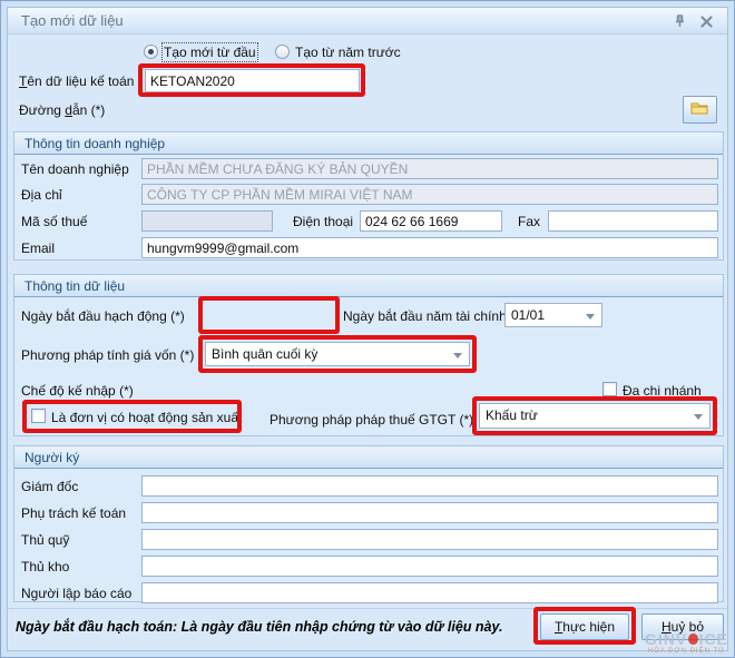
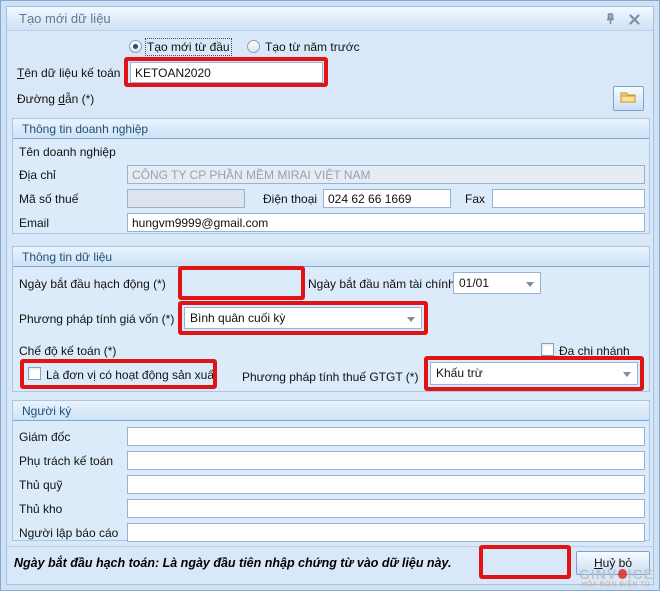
  Tạo mới dữ liệu
  Tạo mới từ đầu
  Tạo từ năm trước
  Tên dữ liệu kế toán
  KETOAN2020
  Đường dẫn (*)
  Thông tin doanh nghiệp
  Tên doanh nghiệp
- PHẦN MỀM CHƯA ĐĂNG KÝ BẢN QUYỀN
  Địa chỉ
  CÔNG TY CP PHẦN MỀM MIRAI VIỆT NAM
  Mã số thuế
  Điện thoại
  024 62 66 1669
  Fax
  Email
  hungvm9999@gmail.com
  Thông tin dữ liệu
  Ngày bắt đầu hạch động (*)
  Ngày bắt đầu năm tài chính
  01/01
  Phương pháp tính giá vốn (*)
  Bình quân cuối kỳ
- Chế độ kế nhập (*)
+ Chế độ kế toán (*)
  Đa chi nhánh
  Là đơn vị có hoạt động sản xuất
- Phương pháp pháp thuế GTGT (*)
+ Phương pháp tính thuế GTGT (*)
  Khấu trừ
  Người ký
  Giám đốc
  Phụ trách kế toán
  Thủ quỹ
  Thủ kho
  Người lập báo cáo
  Ngày bắt đầu hạch toán: Là ngày đầu tiên nhập chứng từ vào dữ liệu này.
- Thực hiện
  Huỷ bỏ
  GINV
  ICE
